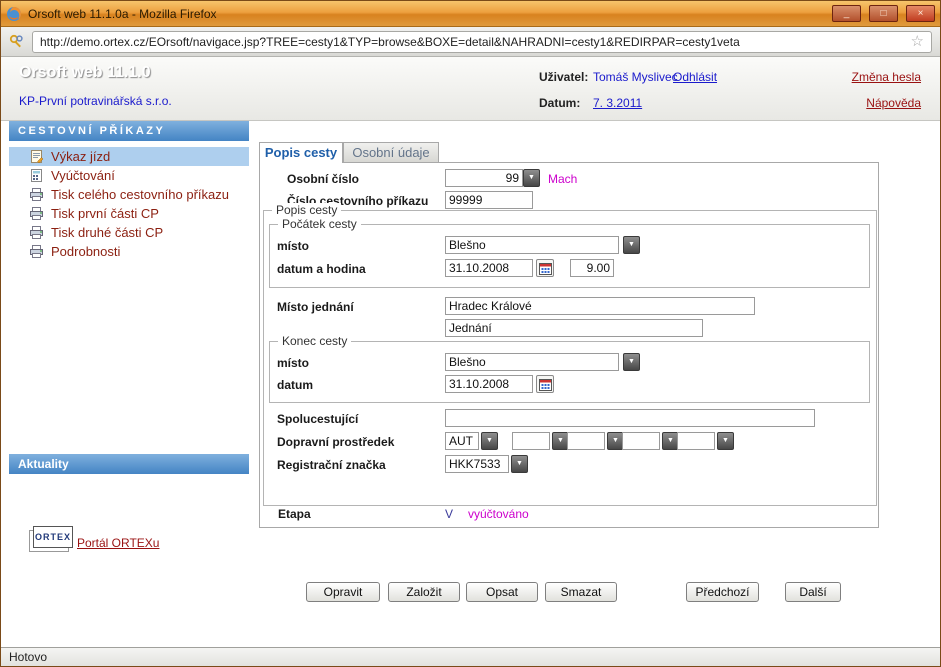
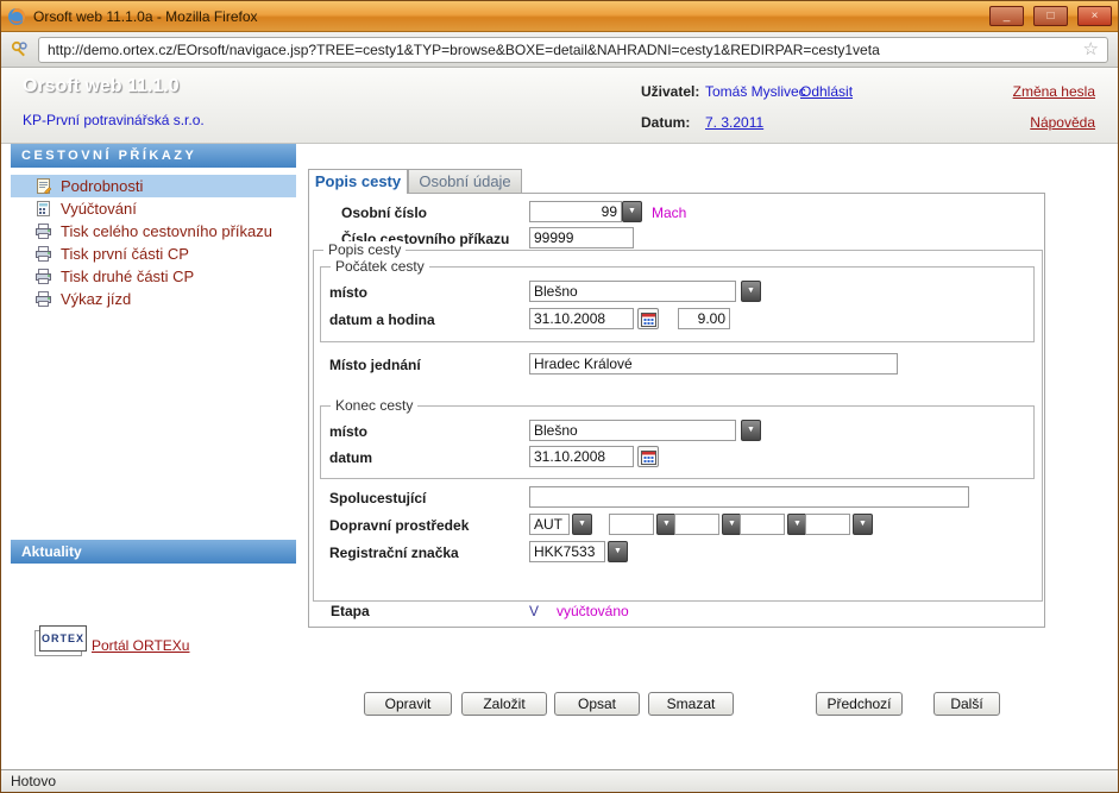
  Orsoft web 11.1.0a - Mozilla Firefox
  _
  □
  ×
  http://demo.ortex.cz/EOrsoft/navigace.jsp?TREE=cesty1&TYP=browse&BOXE=detail&NAHRADNI=cesty1&REDIRPAR=cesty1veta
  ☆
  Orsoft web 11.1.0
  KP-První potravinářská s.r.o.
  Uživatel:
  Tomáš Myslivec
  Odhlásit
  Změna hesla
  Datum:
  7. 3.2011
  Nápověda
  CESTOVNÍ PŘÍKAZY
- Výkaz jízd
+ Podrobnosti
  Vyúčtování
  Tisk celého cestovního příkazu
  Tisk první části CP
  Tisk druhé části CP
- Podrobnosti
+ Výkaz jízd
  Aktuality
  ORTEX
  Portál ORTEXu
  Popis cesty
  Osobní údaje
  Osobní číslo
  99
  Mach
  Číslo cestovního příkazu
  99999
  Popis cesty
  Počátek cesty
  místo
  Blešno
  datum a hodina
  31.10.2008
  9.00
  Místo jednání
  Hradec Králové
- Jednání
  Konec cesty
  místo
  Blešno
  datum
  31.10.2008
  Spolucestující
  Dopravní prostředek
  AUT
  Registrační značka
  HKK7533
  Etapa
  V
  vyúčtováno
  Opravit
  Založit
  Opsat
  Smazat
  Předchozí
  Další
  Hotovo
